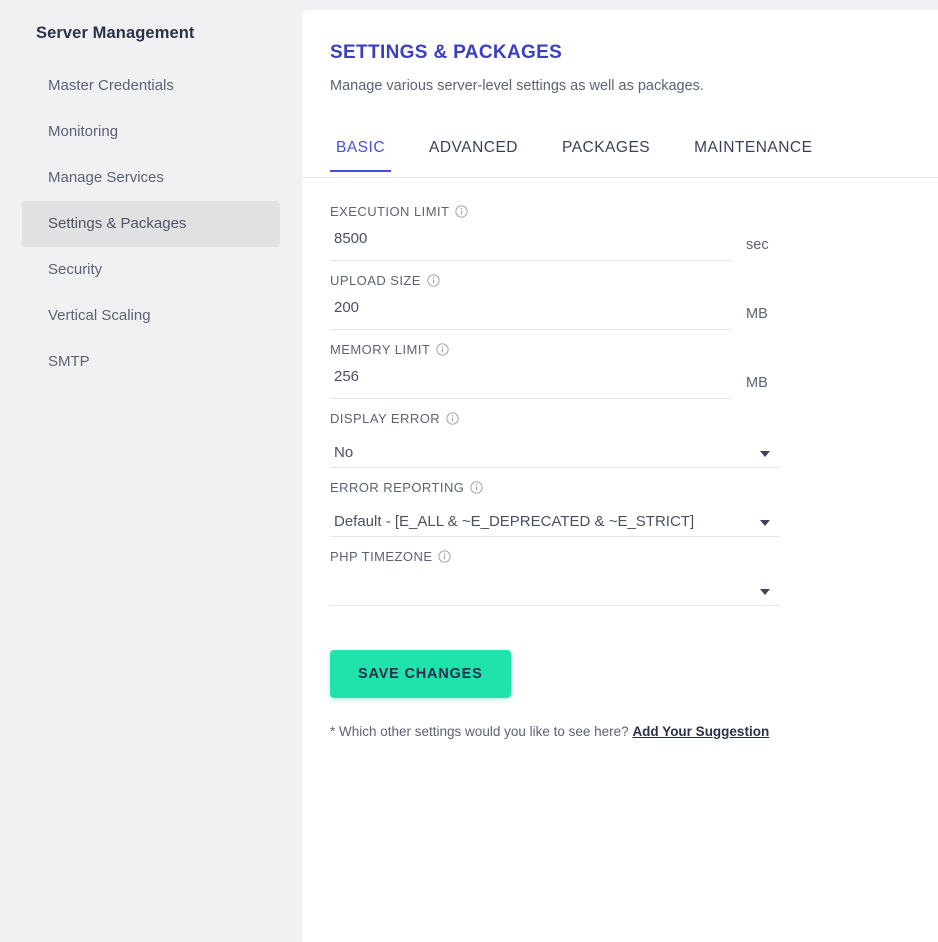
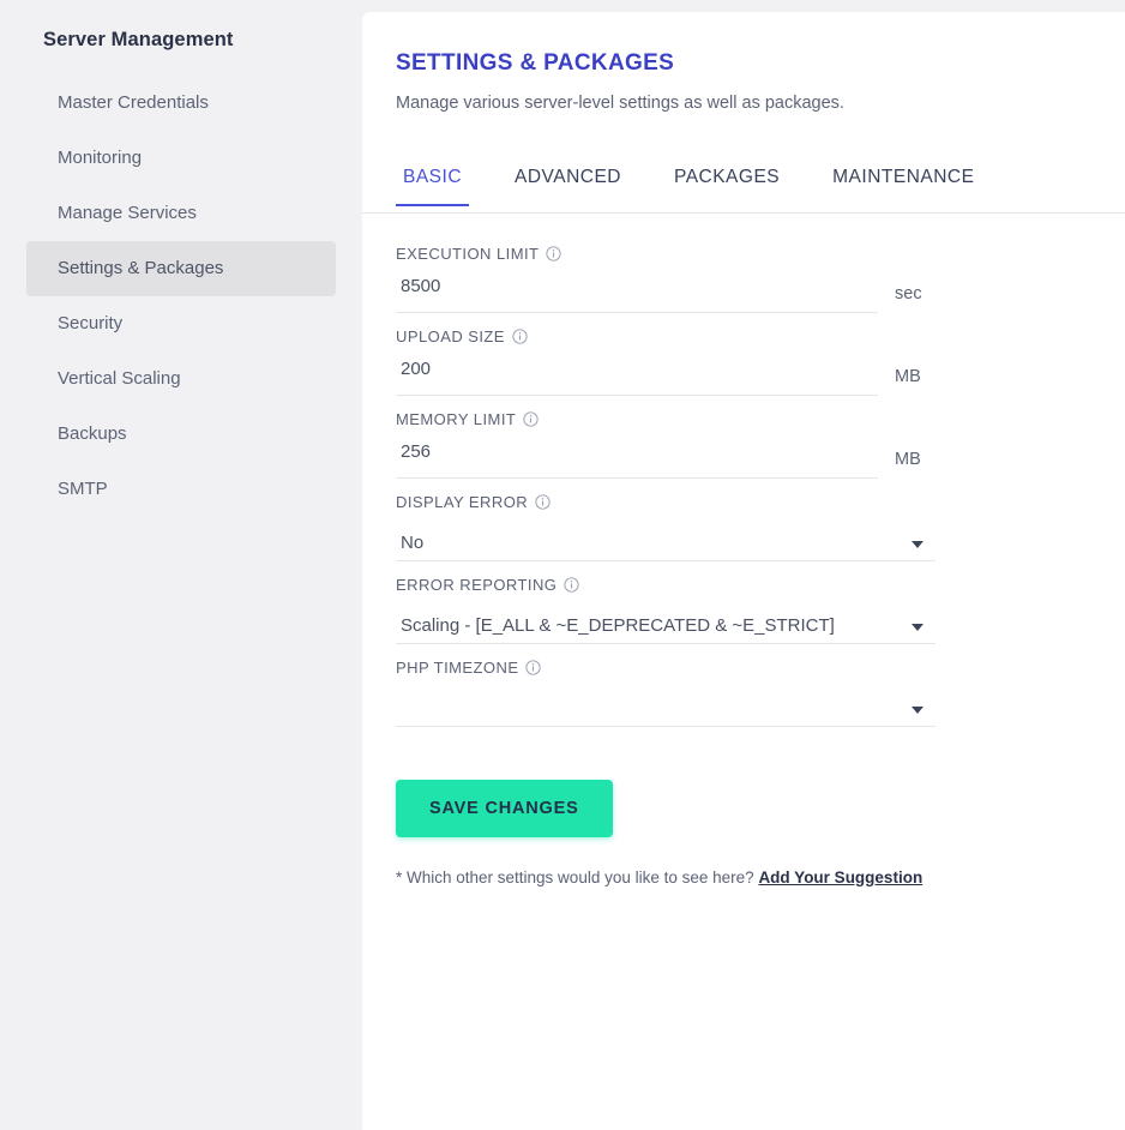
  Server Management
  Master Credentials
  Monitoring
  Manage Services
  Settings & Packages
  Security
  Vertical Scaling
+ Backups
  SMTP
  SETTINGS & PACKAGES
  Manage various server-level settings as well as packages.
  BASIC
  ADVANCED
  PACKAGES
  MAINTENANCE
  EXECUTION LIMIT
  8500
  sec
  UPLOAD SIZE
  200
  MB
  MEMORY LIMIT
  256
  MB
  DISPLAY ERROR
  No
  ERROR REPORTING
- Default - [E_ALL & ~E_DEPRECATED & ~E_STRICT]
+ Scaling - [E_ALL & ~E_DEPRECATED & ~E_STRICT]
  PHP TIMEZONE
  SAVE CHANGES
  * Which other settings would you like to see here? Add Your Suggestion
